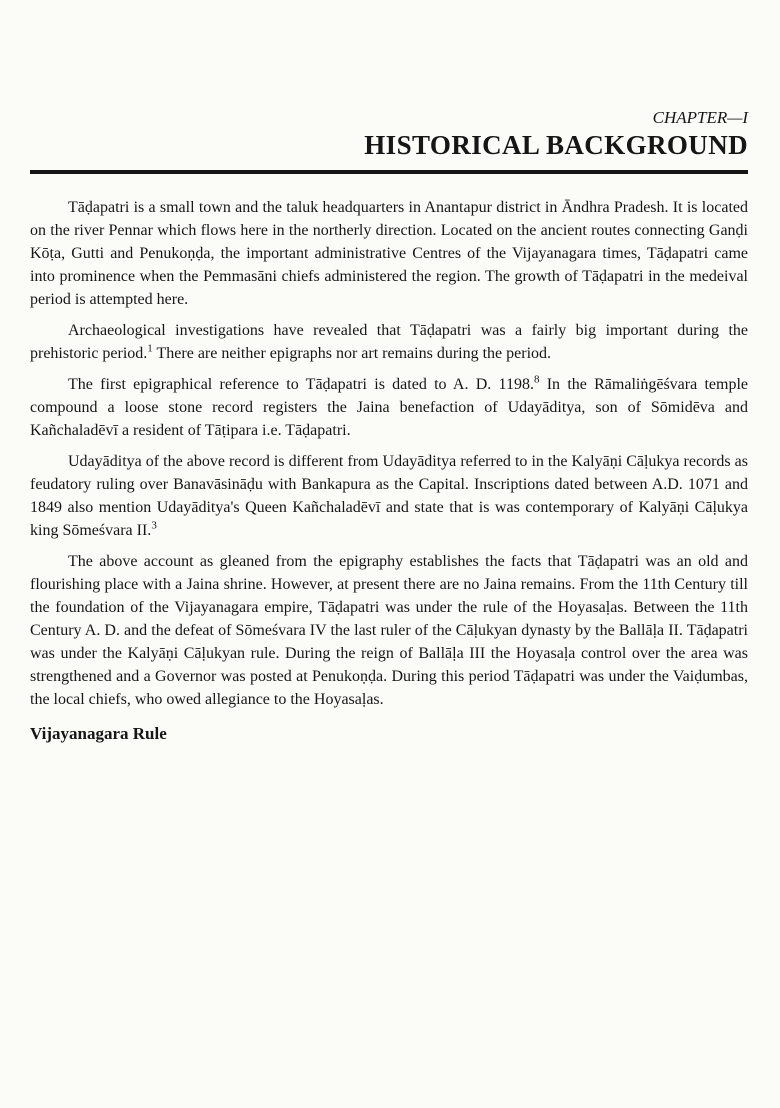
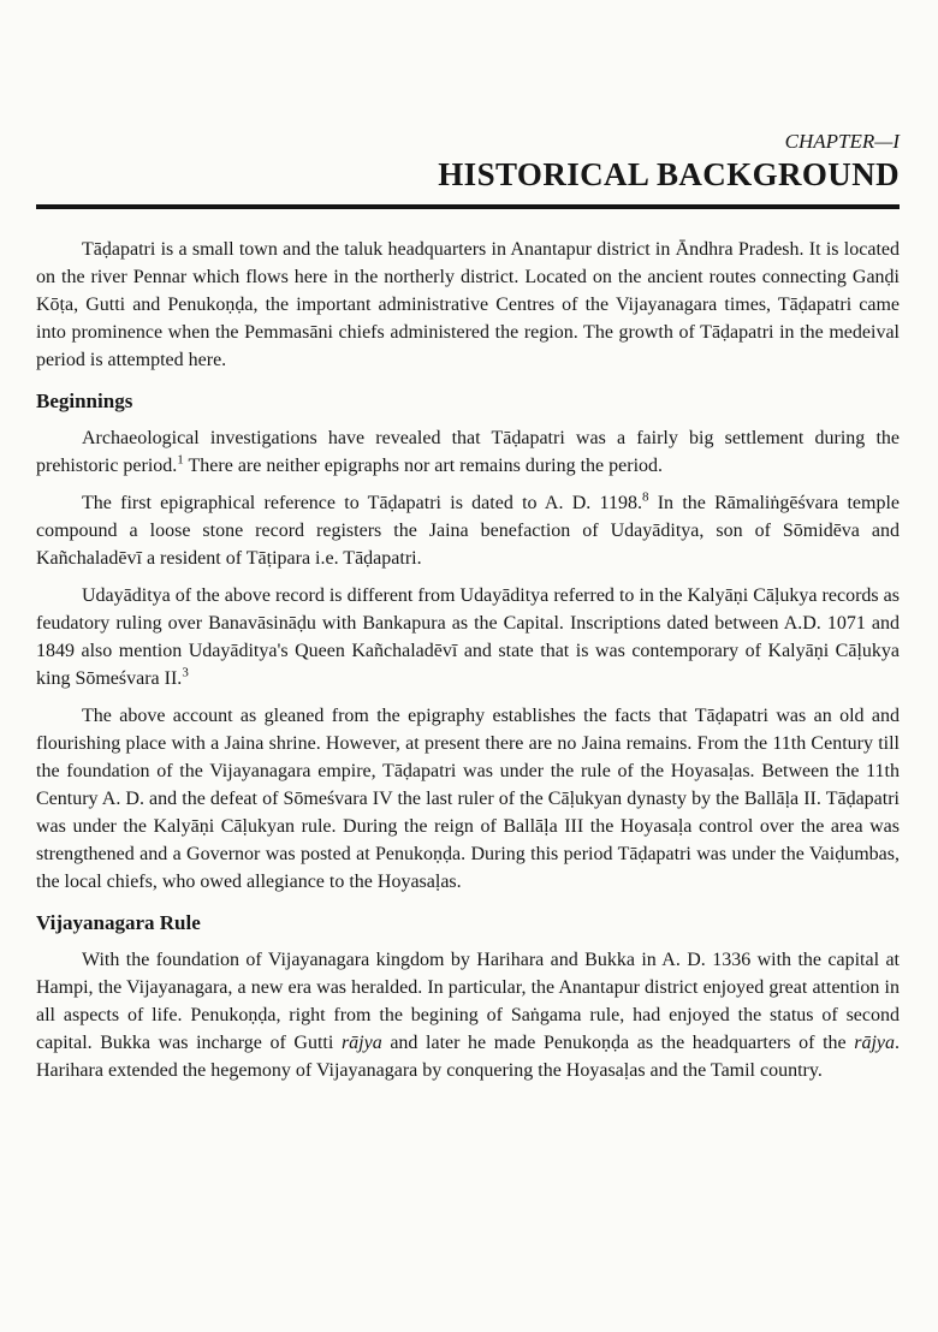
  CHAPTER—I
  HISTORICAL BACKGROUND
- Tāḍapatri is a small town and the taluk headquarters in Anantapur district in Āndhra Pradesh. It is located on the river Pennar which flows here in the northerly direction. Located on the ancient routes connecting Ganḍi Kōṭa, Gutti and Penukoṇḍa, the important administrative Centres of the Vijayanagara times, Tāḍapatri came into prominence when the Pemmasāni chiefs administered the region. The growth of Tāḍapatri in the medeival period is attempted here.
+ Tāḍapatri is a small town and the taluk headquarters in Anantapur district in Āndhra Pradesh. It is located on the river Pennar which flows here in the northerly district. Located on the ancient routes connecting Ganḍi Kōṭa, Gutti and Penukoṇḍa, the important administrative Centres of the Vijayanagara times, Tāḍapatri came into prominence when the Pemmasāni chiefs administered the region. The growth of Tāḍapatri in the medeival period is attempted here.
+ Beginnings
- Archaeological investigations have revealed that Tāḍapatri was a fairly big important during the prehistoric period.1 There are neither epigraphs nor art remains during the period.
+ Archaeological investigations have revealed that Tāḍapatri was a fairly big settlement during the prehistoric period.1 There are neither epigraphs nor art remains during the period.
  The first epigraphical reference to Tāḍapatri is dated to A. D. 1198.8 In the Rāmaliṅgēśvara temple compound a loose stone record registers the Jaina benefaction of Udayāditya, son of Sōmidēva and Kañchaladēvī a resident of Tāṭipara i.e. Tāḍapatri.
  Udayāditya of the above record is different from Udayāditya referred to in the Kalyāṇi Cāḷukya records as feudatory ruling over Banavāsināḍu with Bankapura as the Capital. Inscriptions dated between A.D. 1071 and 1849 also mention Udayāditya's Queen Kañchaladēvī and state that is was contemporary of Kalyāṇi Cāḷukya king Sōmeśvara II.3
  The above account as gleaned from the epigraphy establishes the facts that Tāḍapatri was an old and flourishing place with a Jaina shrine. However, at present there are no Jaina remains. From the 11th Century till the foundation of the Vijayanagara empire, Tāḍapatri was under the rule of the Hoyasaḷas. Between the 11th Century A. D. and the defeat of Sōmeśvara IV the last ruler of the Cāḷukyan dynasty by the Ballāḷa II. Tāḍapatri was under the Kalyāṇi Cāḷukyan rule. During the reign of Ballāḷa III the Hoyasaḷa control over the area was strengthened and a Governor was posted at Penukoṇḍa. During this period Tāḍapatri was under the Vaiḍumbas, the local chiefs, who owed allegiance to the Hoyasaḷas.
  Vijayanagara Rule
+ With the foundation of Vijayanagara kingdom by Harihara and Bukka in A. D. 1336 with the capital at Hampi, the Vijayanagara, a new era was heralded. In particular, the Anantapur district enjoyed great attention in all aspects of life. Penukoṇḍa, right from the begining of Saṅgama rule, had enjoyed the status of second capital. Bukka was incharge of Gutti rājya and later he made Penukoṇḍa as the headquarters of the rājya. Harihara extended the hegemony of Vijayanagara by conquering the Hoyasaḷas and the Tamil country.
